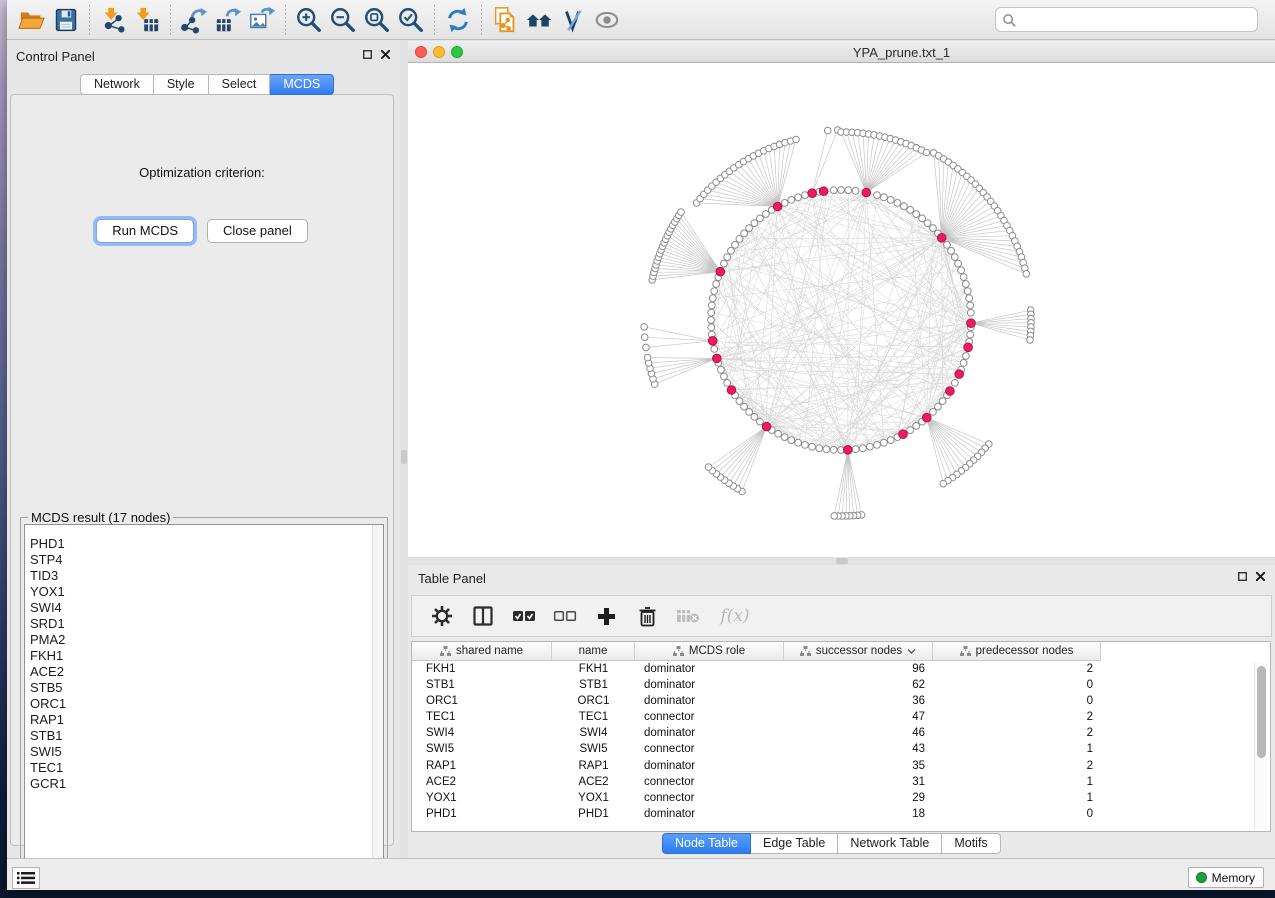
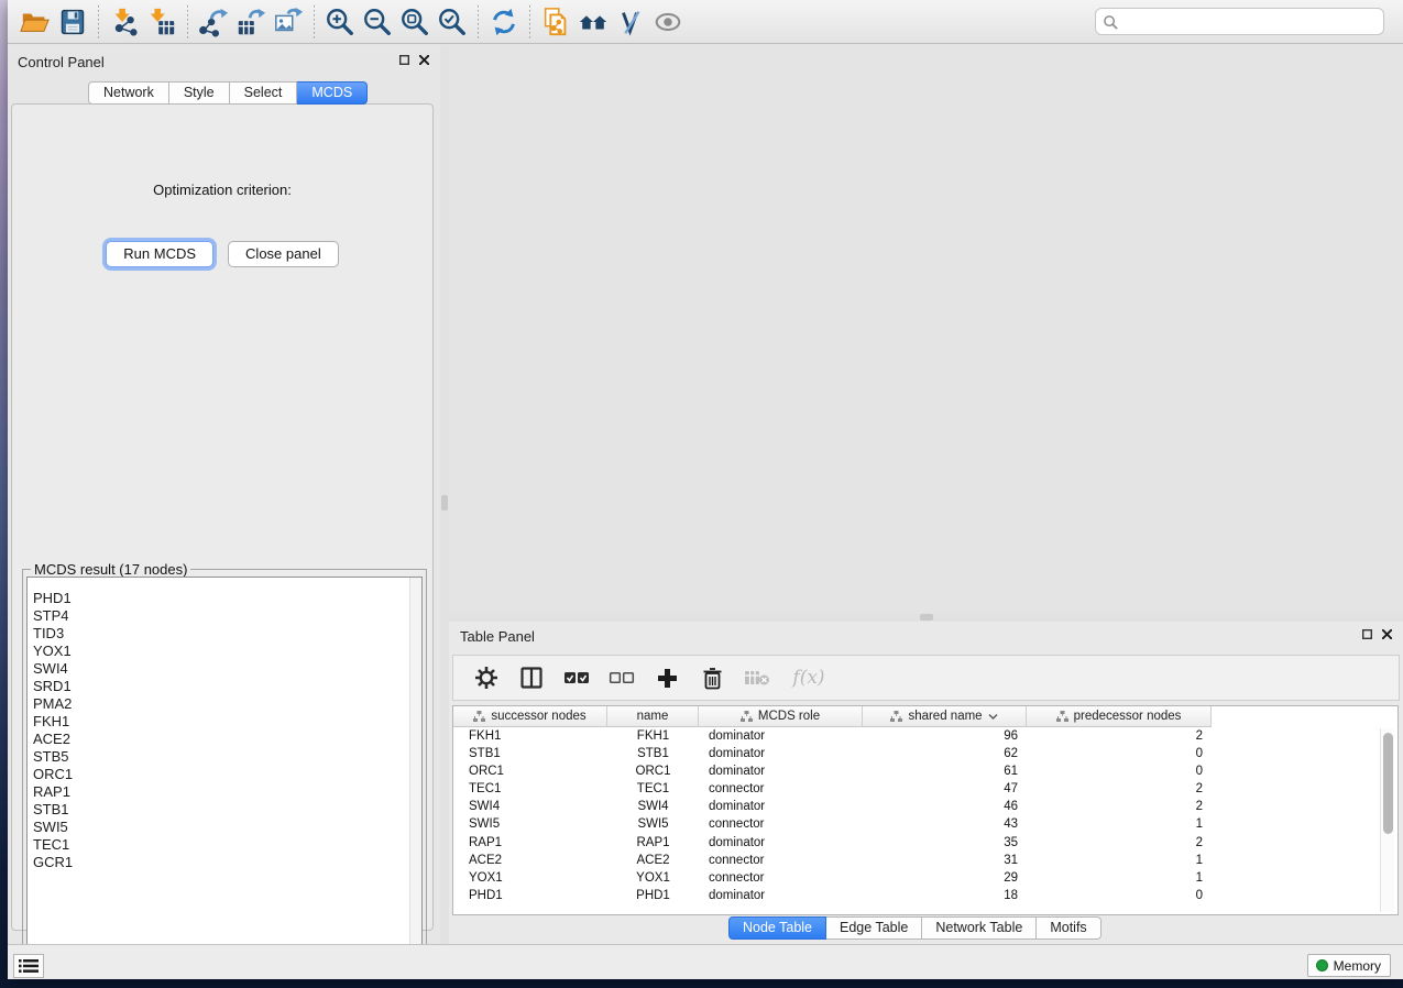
  Control Panel
  Network
  Style
  Select
  MCDS
  Optimization criterion:
  Run MCDS
  Close panel
  MCDS result (17 nodes)
  PHD1
  STP4
  TID3
  YOX1
  SWI4
  SRD1
  PMA2
  FKH1
  ACE2
  STB5
  ORC1
  RAP1
  STB1
  SWI5
  TEC1
  GCR1
- YPA_prune.txt_1
  Table Panel
  f(x)
- shared name
+ successor nodes
  name
  MCDS role
- successor nodes
+ shared name
  predecessor nodes
  FKH1
  FKH1
  dominator
  96
  2
  STB1
  STB1
  dominator
  62
  0
  ORC1
  ORC1
  dominator
- 36
+ 61
  0
  TEC1
  TEC1
  connector
  47
  2
  SWI4
  SWI4
  dominator
  46
  2
  SWI5
  SWI5
  connector
  43
  1
  RAP1
  RAP1
  dominator
  35
  2
  ACE2
  ACE2
  connector
  31
  1
  YOX1
  YOX1
  connector
  29
  1
  PHD1
  PHD1
  dominator
  18
  0
  Node Table
  Edge Table
  Network Table
  Motifs
  Memory
